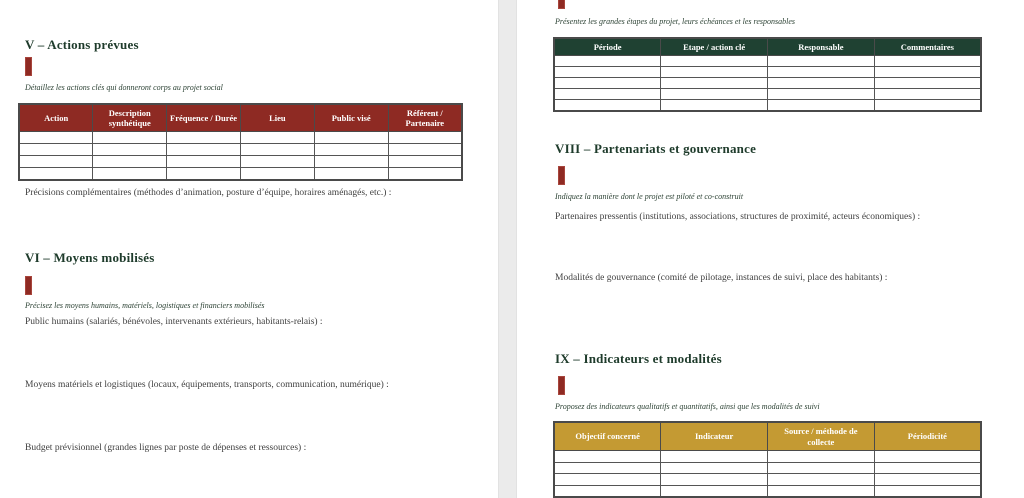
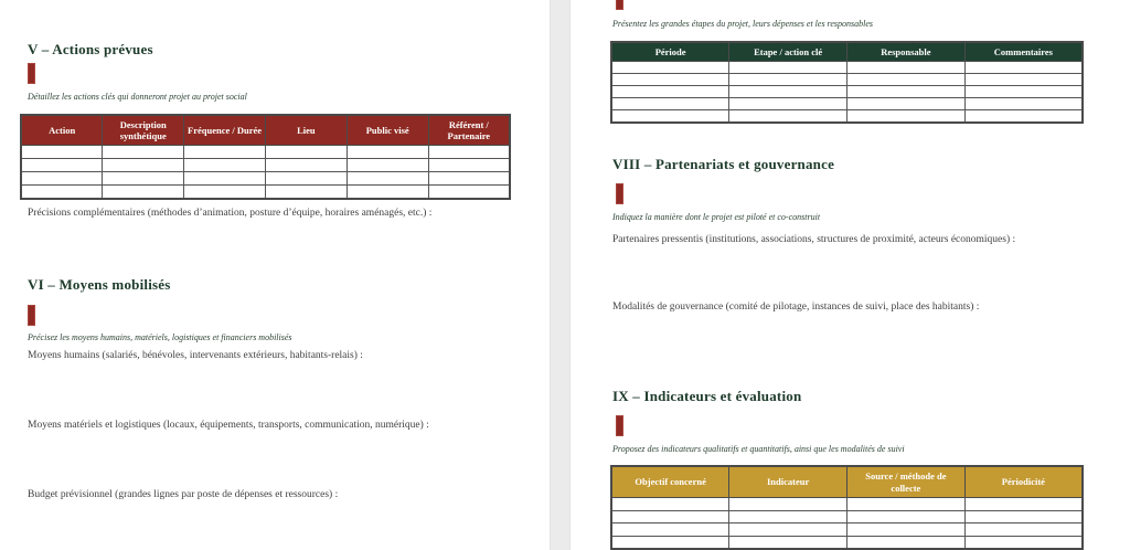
  V – Actions prévues
- Détaillez les actions clés qui donneront corps au projet social
+ Détaillez les actions clés qui donneront projet au projet social
  Action	Description synthétique	Fréquence / Durée	Lieu	Public visé	Référent / Partenaire
  Précisions complémentaires (méthodes d’animation, posture d’équipe, horaires aménagés, etc.) :
  VI – Moyens mobilisés
  Précisez les moyens humains, matériels, logistiques et financiers mobilisés
- Public humains (salariés, bénévoles, intervenants extérieurs, habitants-relais) :
+ Moyens humains (salariés, bénévoles, intervenants extérieurs, habitants-relais) :
  Moyens matériels et logistiques (locaux, équipements, transports, communication, numérique) :
  Budget prévisionnel (grandes lignes par poste de dépenses et ressources) :
- Présentez les grandes étapes du projet, leurs échéances et les responsables
+ Présentez les grandes étapes du projet, leurs dépenses et les responsables
  Période	Etape / action clé	Responsable	Commentaires
  VIII – Partenariats et gouvernance
  Indiquez la manière dont le projet est piloté et co-construit
  Partenaires pressentis (institutions, associations, structures de proximité, acteurs économiques) :
  Modalités de gouvernance (comité de pilotage, instances de suivi, place des habitants) :
- IX – Indicateurs et modalités
+ IX – Indicateurs et évaluation
  Proposez des indicateurs qualitatifs et quantitatifs, ainsi que les modalités de suivi
  Objectif concerné	Indicateur	Source / méthode de collecte	Périodicité
